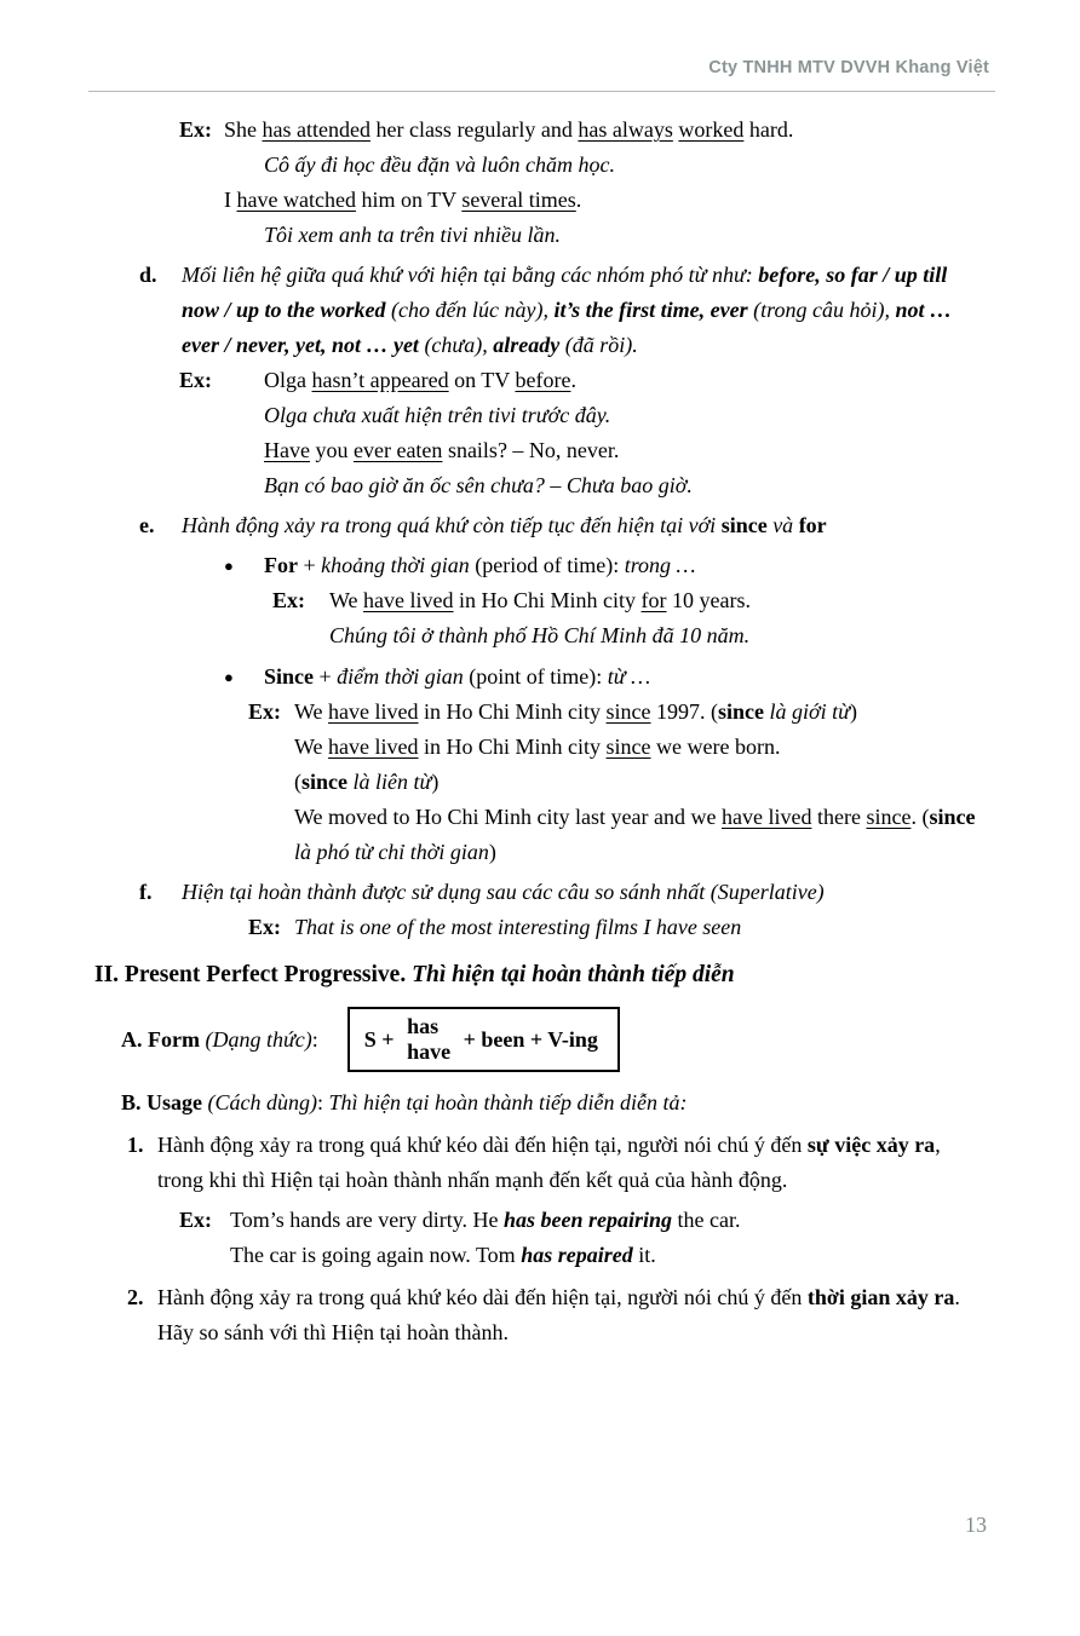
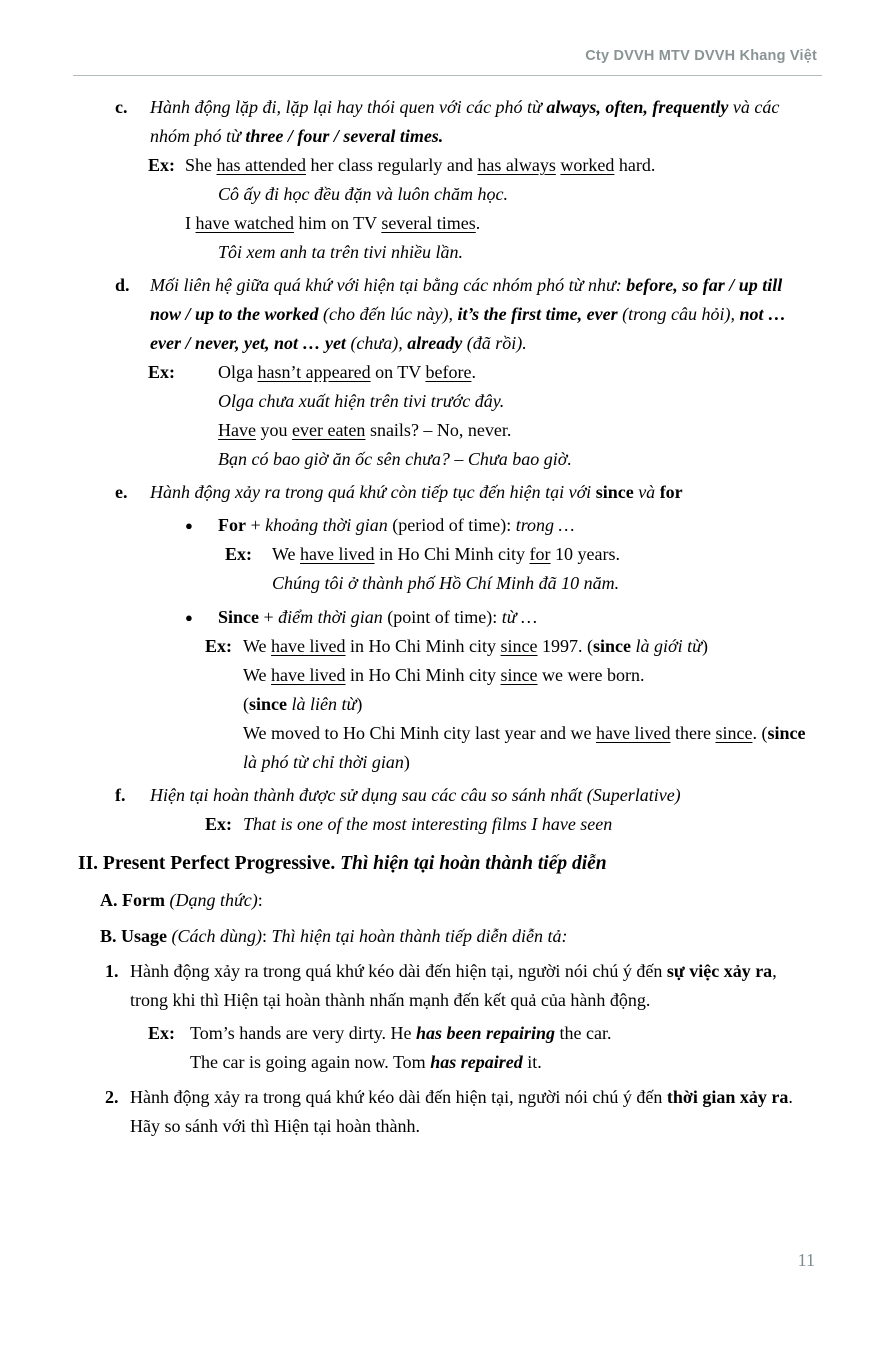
- Cty TNHH MTV DVVH Khang Việt
+ Cty DVVH MTV DVVH Khang Việt
+ c.
+ Hành động lặp đi, lặp lại hay thói quen với các phó từ always, often, frequently và các nhóm phó từ three / four / several times.
  Ex:
  She has attended her class regularly and has always worked hard.
  Cô ấy đi học đều đặn và luôn chăm học.
  I have watched him on TV several times.
  Tôi xem anh ta trên tivi nhiều lần.
  d.
  Mối liên hệ giữa quá khứ với hiện tại bằng các nhóm phó từ như: before, so far / up till now / up to the worked (cho đến lúc này), it’s the first time, ever (trong câu hỏi), not … ever / never, yet, not … yet (chưa), already (đã rồi).
  Ex:
  Olga hasn’t appeared on TV before.
  Olga chưa xuất hiện trên tivi trước đây.
  Have you ever eaten snails? – No, never.
  Bạn có bao giờ ăn ốc sên chưa? – Chưa bao giờ.
  e.
  Hành động xảy ra trong quá khứ còn tiếp tục đến hiện tại với since và for
  ●
  For + khoảng thời gian (period of time): trong …
  Ex:
  We have lived in Ho Chi Minh city for 10 years.
  Chúng tôi ở thành phố Hồ Chí Minh đã 10 năm.
  ●
  Since + điểm thời gian (point of time): từ …
  Ex:
  We have lived in Ho Chi Minh city since 1997. (since là giới từ)
  We have lived in Ho Chi Minh city since we were born.
  (since là liên từ)
  We moved to Ho Chi Minh city last year and we have lived there since. (since là phó từ chỉ thời gian)
  f.
  Hiện tại hoàn thành được sử dụng sau các câu so sánh nhất (Superlative)
  Ex:
  That is one of the most interesting films I have seen
  II. Present Perfect Progressive. Thì hiện tại hoàn thành tiếp diễn
  A. Form (Dạng thức):
- S +
- has
- have
- + been + V-ing
  B. Usage (Cách dùng): Thì hiện tại hoàn thành tiếp diễn diễn tả:
  1.
  Hành động xảy ra trong quá khứ kéo dài đến hiện tại, người nói chú ý đến sự việc xảy ra, trong khi thì Hiện tại hoàn thành nhấn mạnh đến kết quả của hành động.
  Ex:
  Tom’s hands are very dirty. He has been repairing the car.
  The car is going again now. Tom has repaired it.
  2.
  Hành động xảy ra trong quá khứ kéo dài đến hiện tại, người nói chú ý đến thời gian xảy ra. Hãy so sánh với thì Hiện tại hoàn thành.
- 13
+ 11
